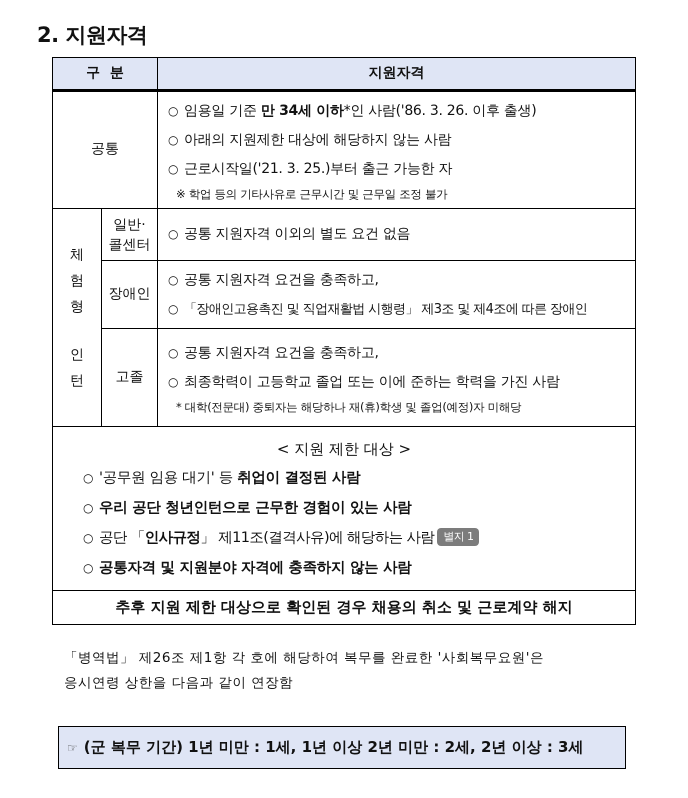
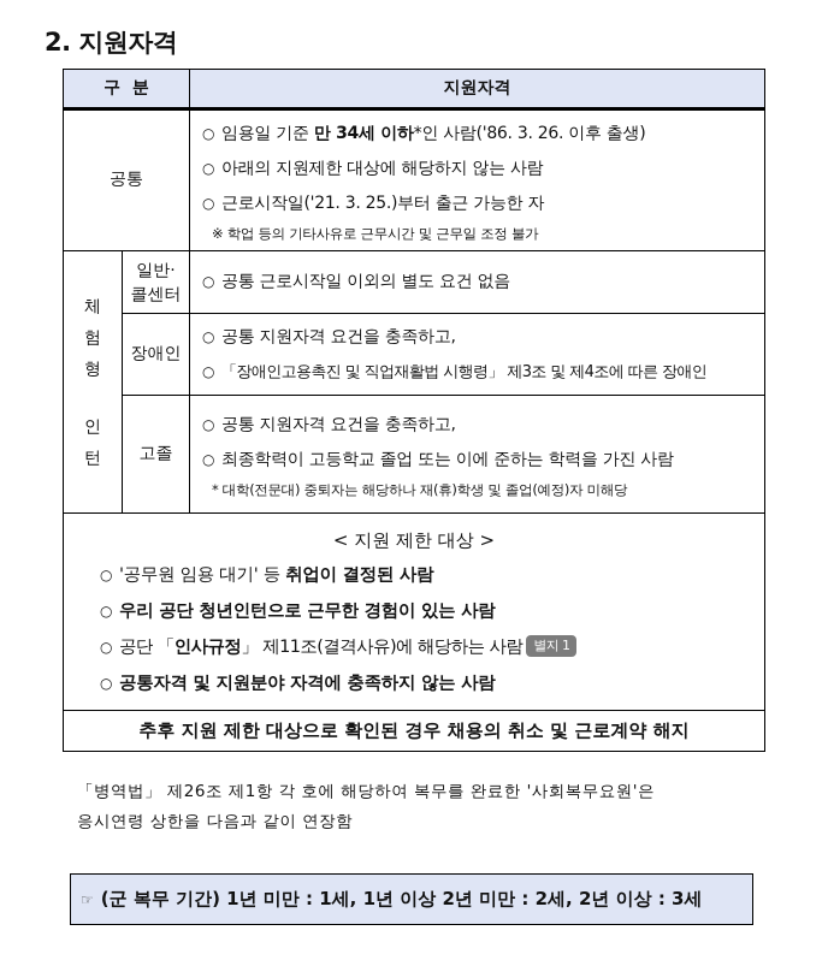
  2. 지원자격
  구 분	지원자격
  공통	○ 임용일 기준 만 34세 이하*인 사람('86. 3. 26. 이후 출생) ○ 아래의 지원제한 대상에 해당하지 않는 사람 ○ 근로시작일('21. 3. 25.)부터 출근 가능한 자 ※ 학업 등의 기타사유로 근무시간 및 근무일 조정 불가
- 체 험 형 인 턴	일반· 콜센터	○ 공통 지원자격 이외의 별도 요건 없음
+ 체 험 형 인 턴	일반· 콜센터	○ 공통 근로시작일 이외의 별도 요건 없음
  장애인	○ 공통 지원자격 요건을 충족하고, ○ 「장애인고용촉진 및 직업재활법 시행령」 제3조 및 제4조에 따른 장애인
  고졸	○ 공통 지원자격 요건을 충족하고, ○ 최종학력이 고등학교 졸업 또는 이에 준하는 학력을 가진 사람 * 대학(전문대) 중퇴자는 해당하나 재(휴)학생 및 졸업(예정)자 미해당
  < 지원 제한 대상 > ○ '공무원 임용 대기' 등 취업이 결정된 사람 ○ 우리 공단 청년인턴으로 근무한 경험이 있는 사람 ○ 공단 「인사규정」 제11조(결격사유)에 해당하는 사람 별지 1 ○ 공통자격 및 지원분야 자격에 충족하지 않는 사람
  추후 지원 제한 대상으로 확인된 경우 채용의 취소 및 근로계약 해지
  「병역법」 제26조 제1항 각 호에 해당하여 복무를 완료한 '사회복무요원'은
  응시연령 상한을 다음과 같이 연장함
  ☞ (군 복무 기간) 1년 미만 : 1세, 1년 이상 2년 미만 : 2세, 2년 이상 : 3세
